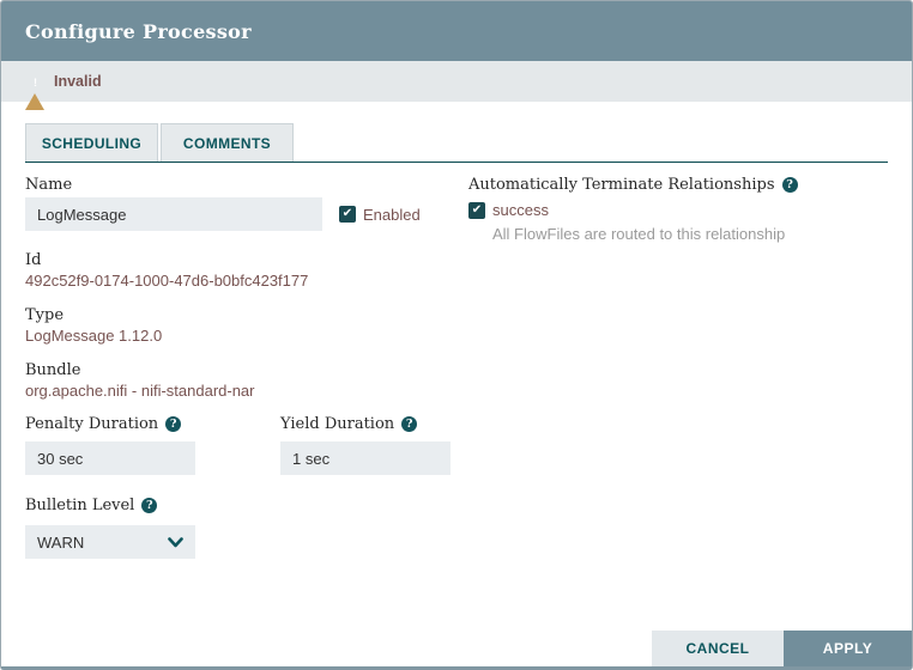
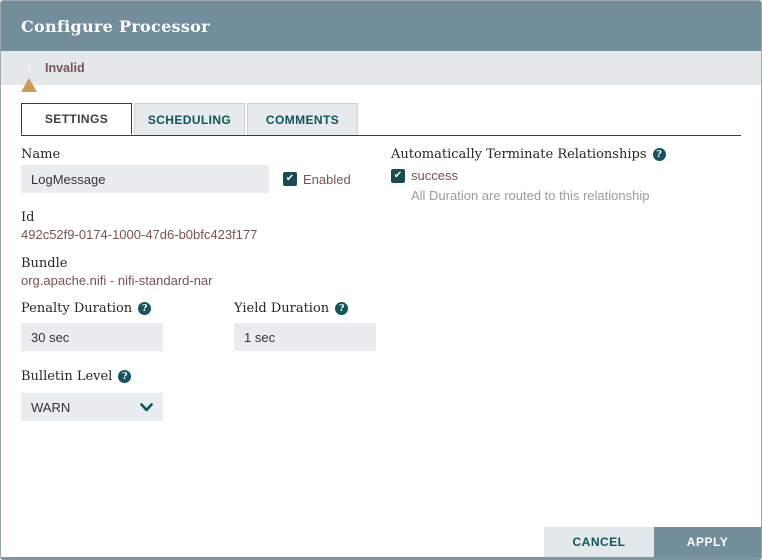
  Configure Processor
  !
  Invalid
+ SETTINGS
  SCHEDULING
  COMMENTS
  Name
  LogMessage
  ✔
  Enabled
  Id
  492c52f9-0174-1000-47d6-b0bfc423f177
- Type
- LogMessage 1.12.0
  Bundle
  org.apache.nifi - nifi-standard-nar
  Penalty Duration
  ?
  30 sec
  Yield Duration
  ?
  1 sec
  Bulletin Level
  ?
  WARN
  Automatically Terminate Relationships
  ?
  ✔
  success
- All FlowFiles are routed to this relationship
+ All Duration are routed to this relationship
  CANCEL
  APPLY
